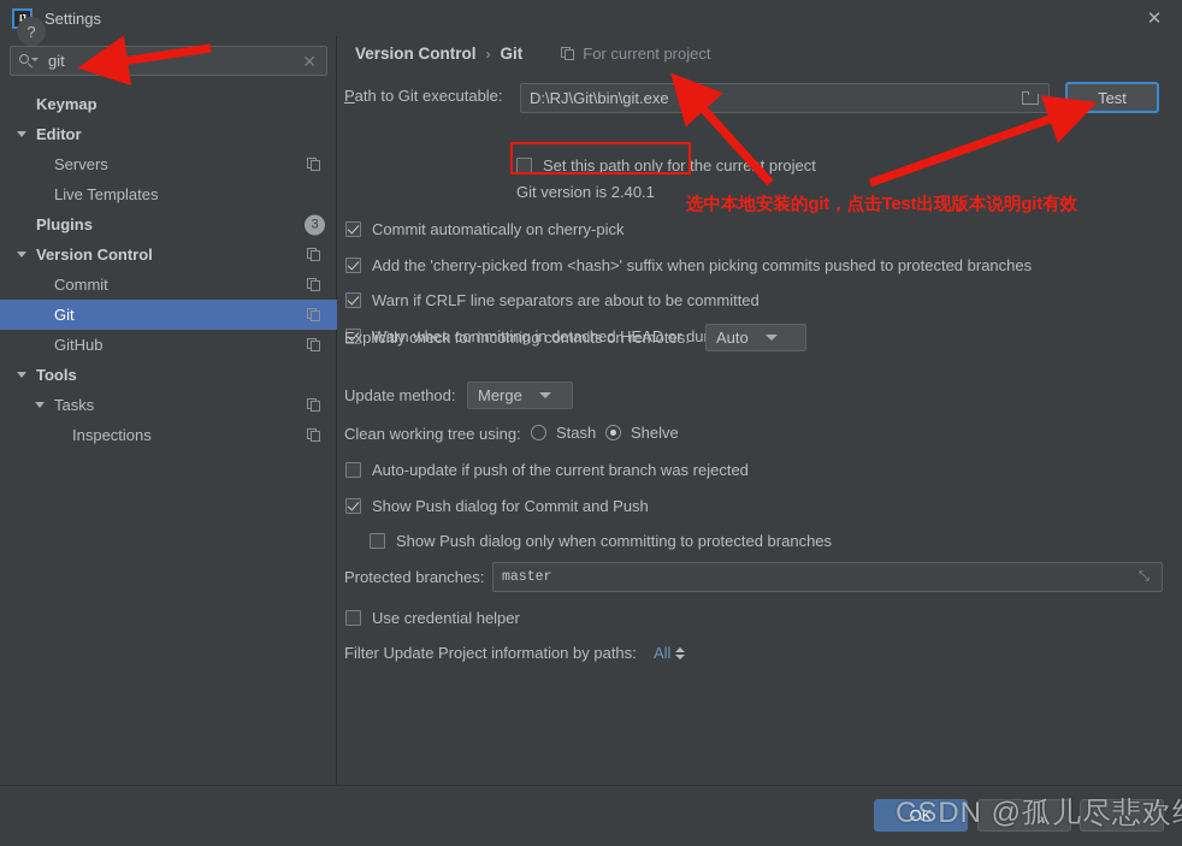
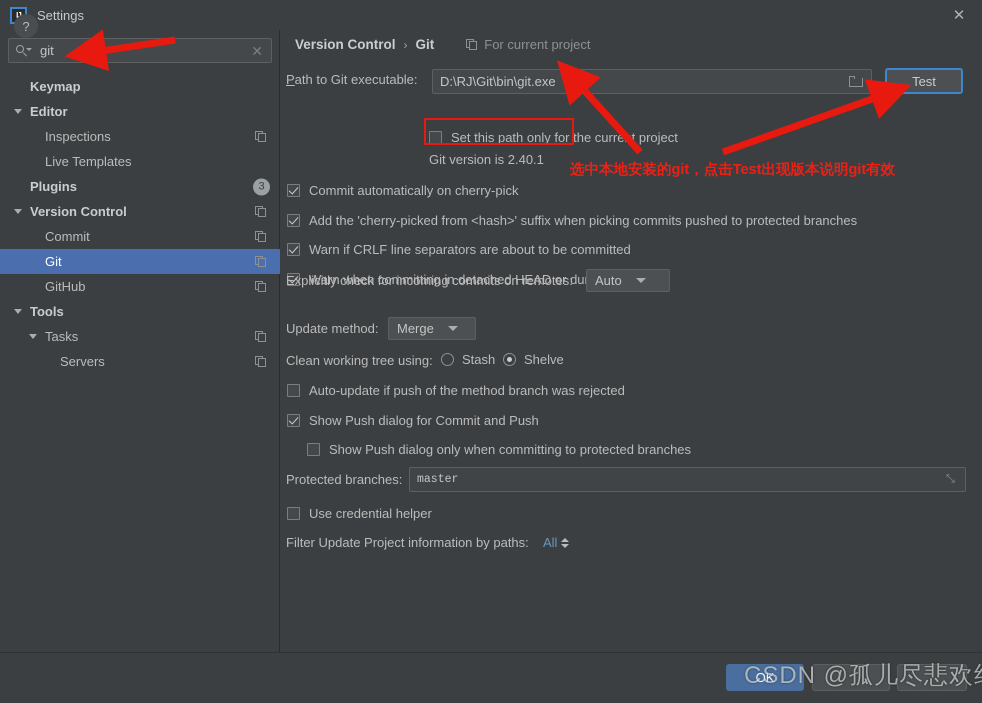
  Settings
  ✕
  git
  ✕
  Keymap
  Editor
- Servers
+ Inspections
  Live Templates
  Plugins
  3
  Version Control
  Commit
  Git
  GitHub
  Tools
  Tasks
- Inspections
+ Servers
  Version Control
  ›
  Git
  For current project
  Path to Git executable:
  D:\RJ\Git\bin\git.exe
  Test
  Set this path only for the curret project
  Git version is 2.40.1
  Commit automatically on cherry-pick
  Add the 'cherry-picked from <hash>' suffix when picking commits pushed to protected branches
  Warn if CRLF line separators are about to be committed
  Warn when committing in detached HEAD or du
  Explicitly check for incoming commits on remotes:
  Auto
  Update method:
  Merge
  Clean working tree using:
  Stash
  Shelve
- Auto-update if push of the current branch was rejected
+ Auto-update if push of the method branch was rejected
  Show Push dialog for Commit and Push
  Show Push dialog only when committing to protected branches
  Protected branches:
  master
  ⤡
  Use credential helper
  Filter Update Project information by paths:
  All
  ?
  OK
  选中本地安装的git，点击Test出现版本说明git有效
  CSDN @孤儿尽悲欢
